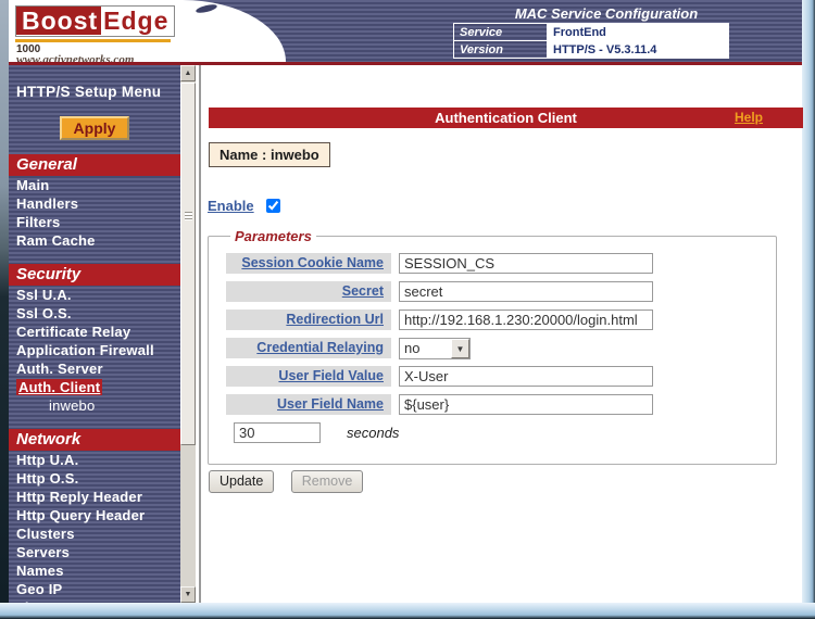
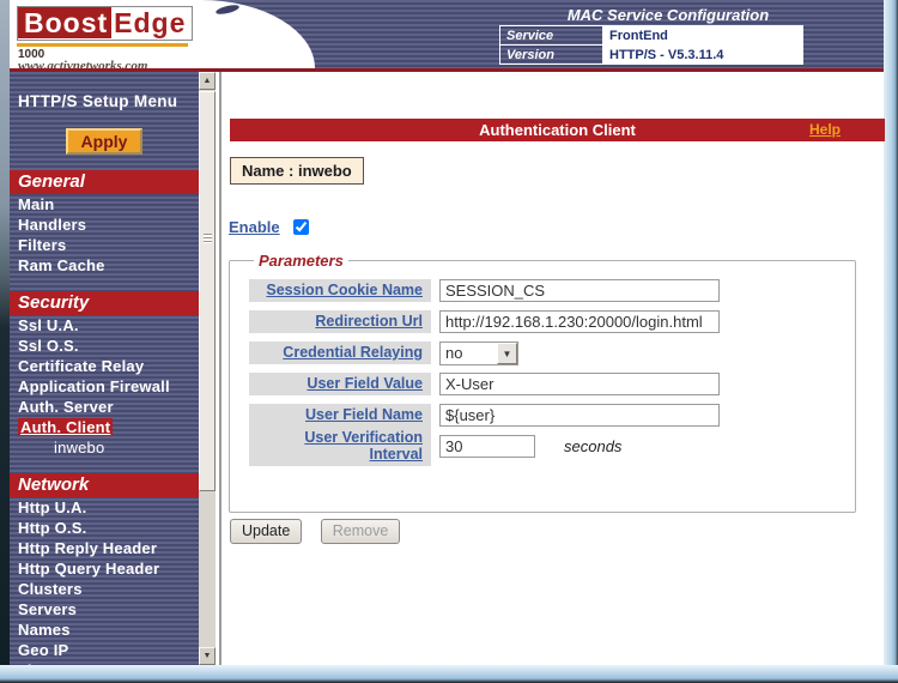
  Boost Edge
  1000
  www.activnetworks.com
  MAC Service Configuration
  Service	FrontEnd
  Version	HTTP/S - V5.3.11.4
  HTTP/S Setup Menu
  Apply
  General
  Main
  Handlers
  Filters
  Ram Cache
  Security
  Ssl U.A.
  Ssl O.S.
  Certificate Relay
  Application Firewall
  Auth. Server
  Auth. Client
  inwebo
  Network
  Http U.A.
  Http O.S.
  Http Reply Header
  Http Query Header
  Clusters
  Servers
  Names
  Geo IP
  Authentication Client
  Help
  Name : inwebo
  Enable
  Parameters
  Session Cookie Name
  SESSION_CS
- Secret
- secret
  Redirection Url
  http://192.168.1.230:20000/login.html
  Credential Relaying
  no
  ▼
  User Field Value
  X-User
  User Field Name
  ${user}
+ User Verification Interval
  30
  seconds
  Update Remove
